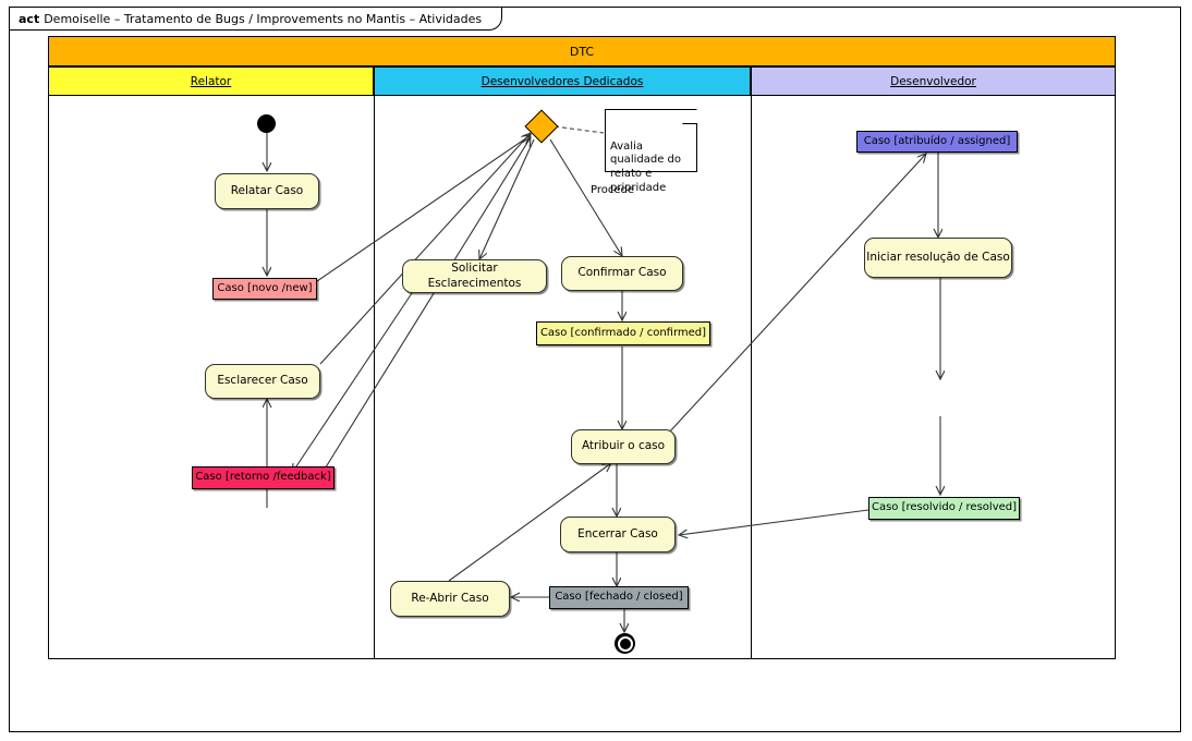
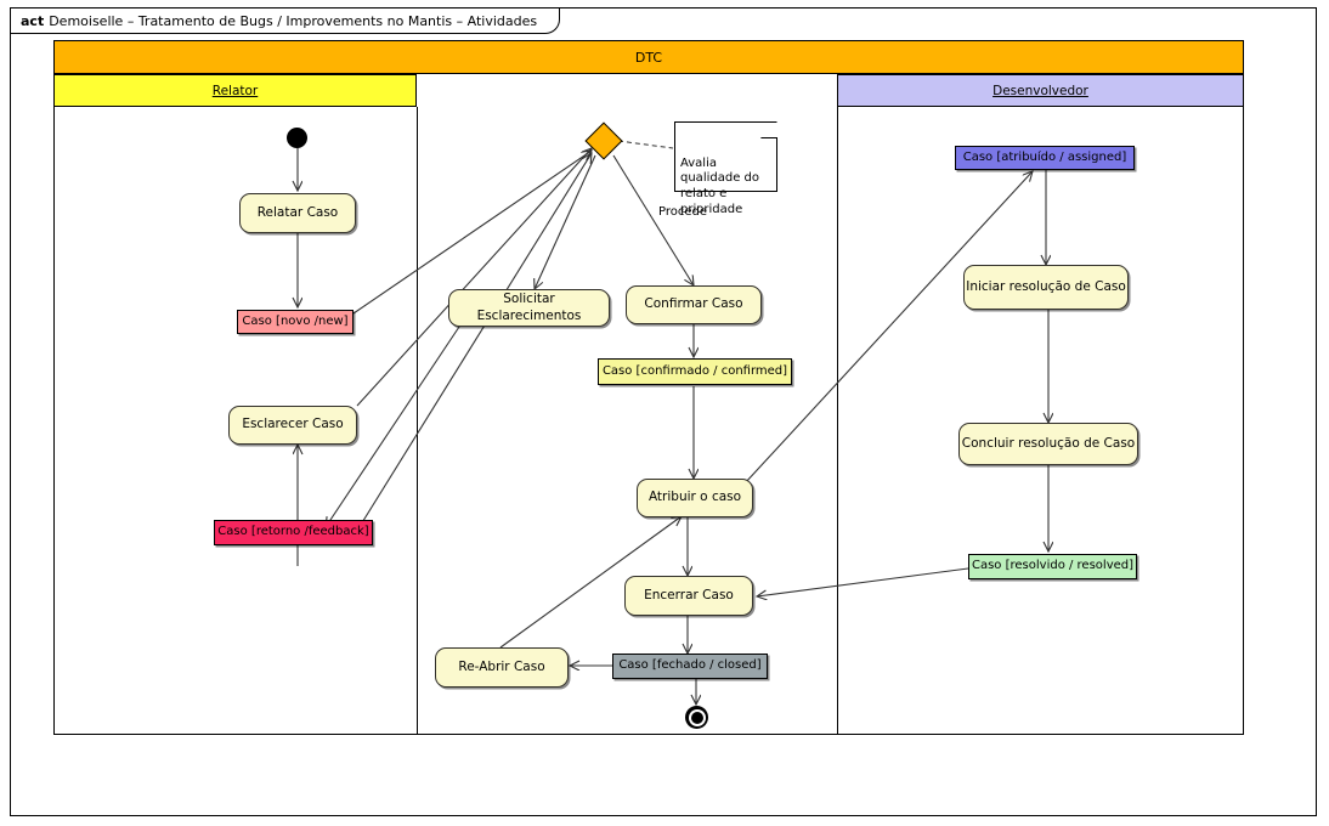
  act
  Demoiselle – Tratamento de Bugs / Improvements no Mantis – Atividades
  DTC
  Relator
- Desenvolvedores Dedicados
  Desenvolvedor
  Relatar Caso
  Caso [novo /new]
  Esclarecer Caso
  Caso [retorno /feedback]
  Avalia
  qualidade do
  relato e
  prioridade
  Procede
  Solicitar Esclarecimentos
  Confirmar Caso
  Caso [confirmado / confirmed]
  Atribuir o caso
  Encerrar Caso
  Caso [fechado / closed]
  Re-Abrir Caso
  Caso [atribuído / assigned]
  Iniciar resolução de Caso
+ Concluir resolução de Caso
  Caso [resolvido / resolved]
